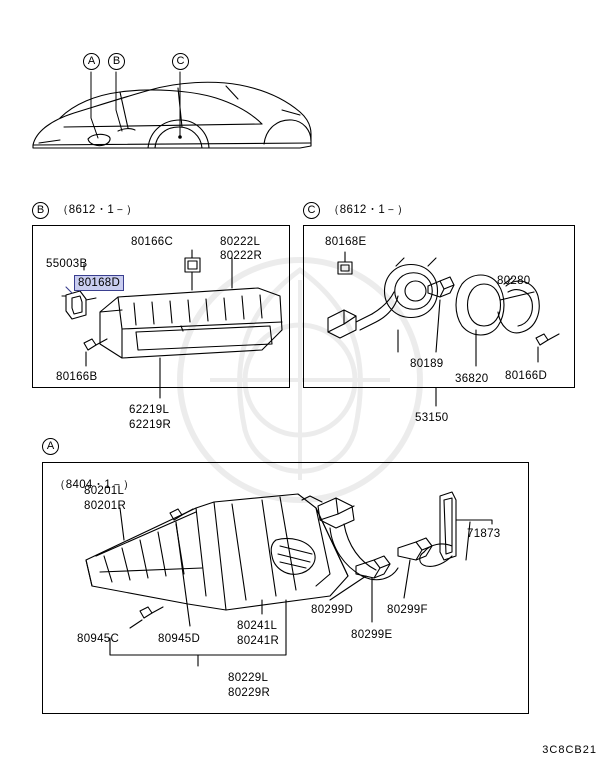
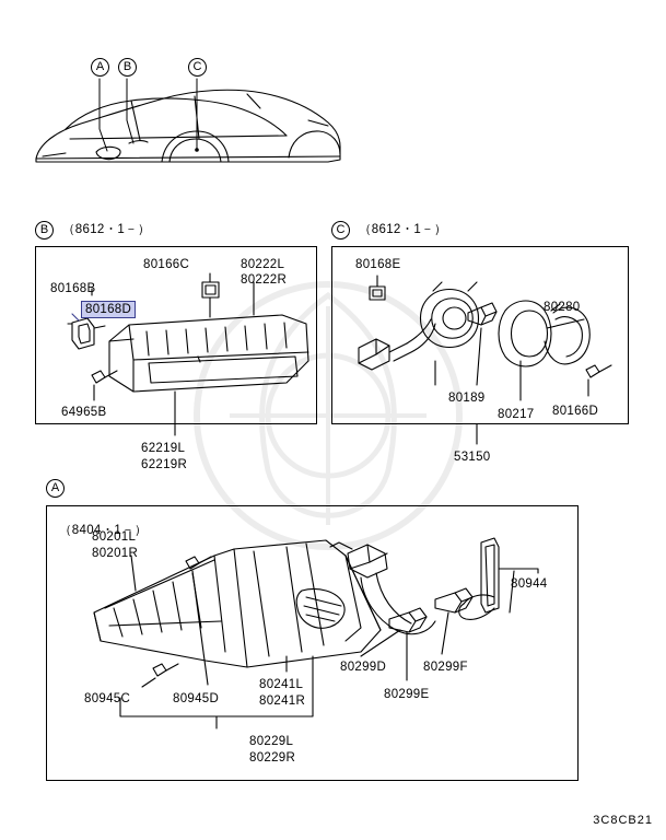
  A
  B
  C
  B
  C
  A
  （8612・1－）
  （8612・1－）
  （8404・1－）
  80166C
  80222L
  80222R
- 55003B
+ 80168B
- 80166B
+ 64965B
  62219L
  62219R
  80168D
  80168E
  80280
  80189
- 36820
+ 80217
  80166D
  53150
  80201L
  80201R
- 71873
+ 80944
  80299D
  80299F
  80299E
  80241L
  80241R
  80945C
  80945D
  80229L
  80229R
  3C8CB21
